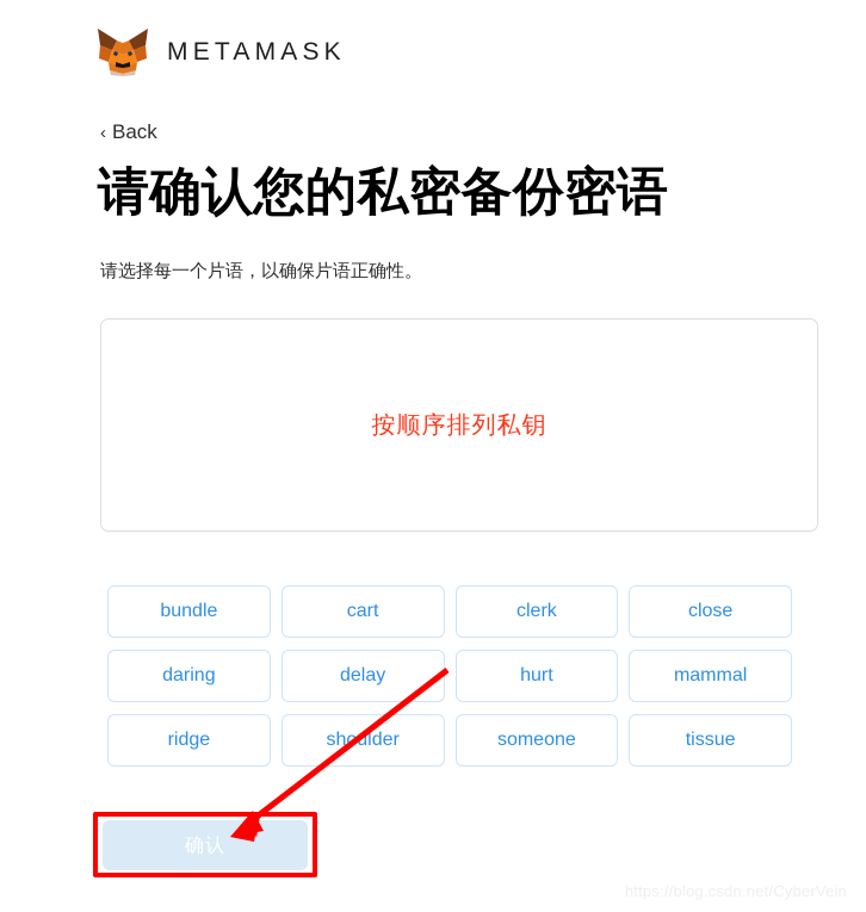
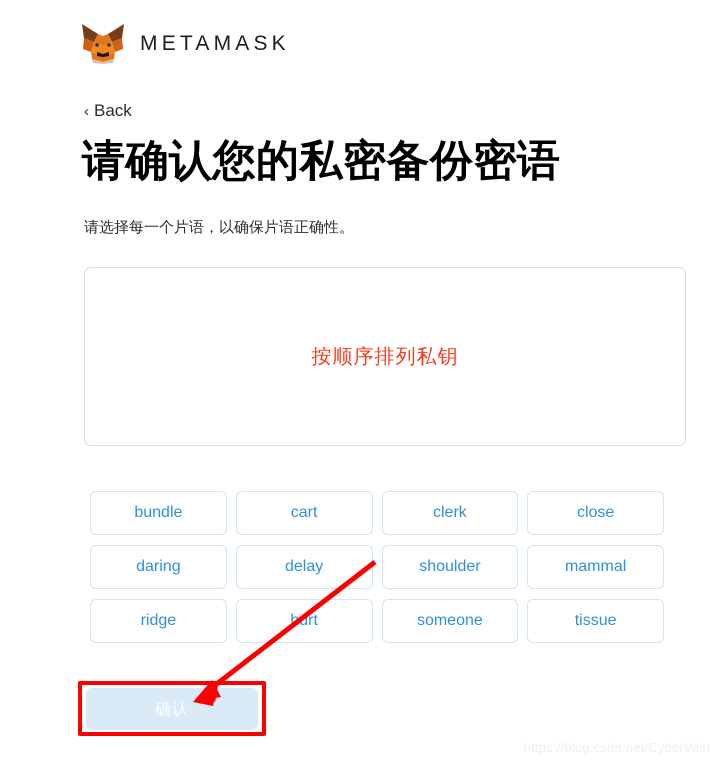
  METAMASK
  ‹
  Back
  请确认您的私密备份密语
  请选择每一个片语，以确保片语正确性。
  按顺序排列私钥
  bundle
  cart
  clerk
  close
  daring
  delay
- hurt
+ shoulder
  mammal
  ridge
- shoulder
+ hurt
  someone
  tissue
  确认
